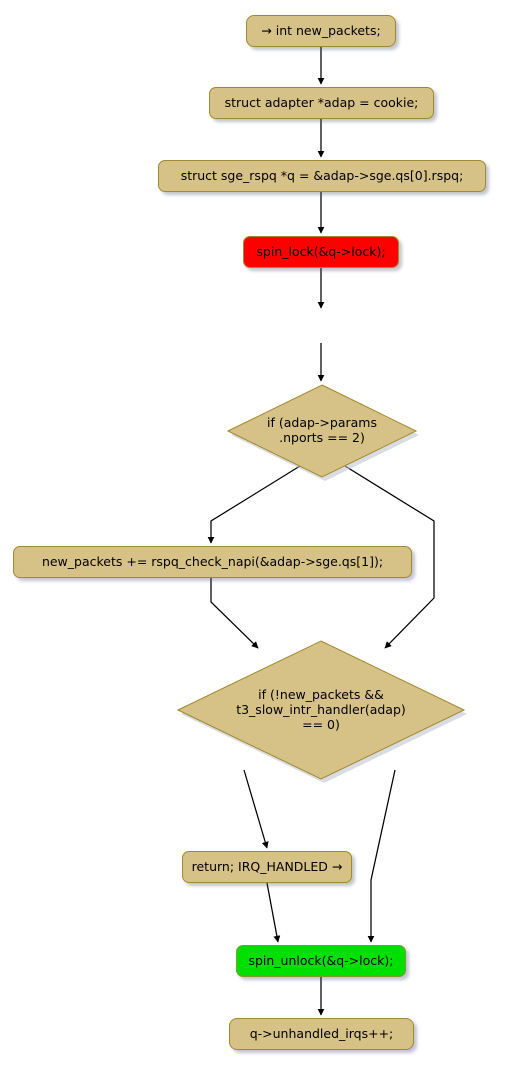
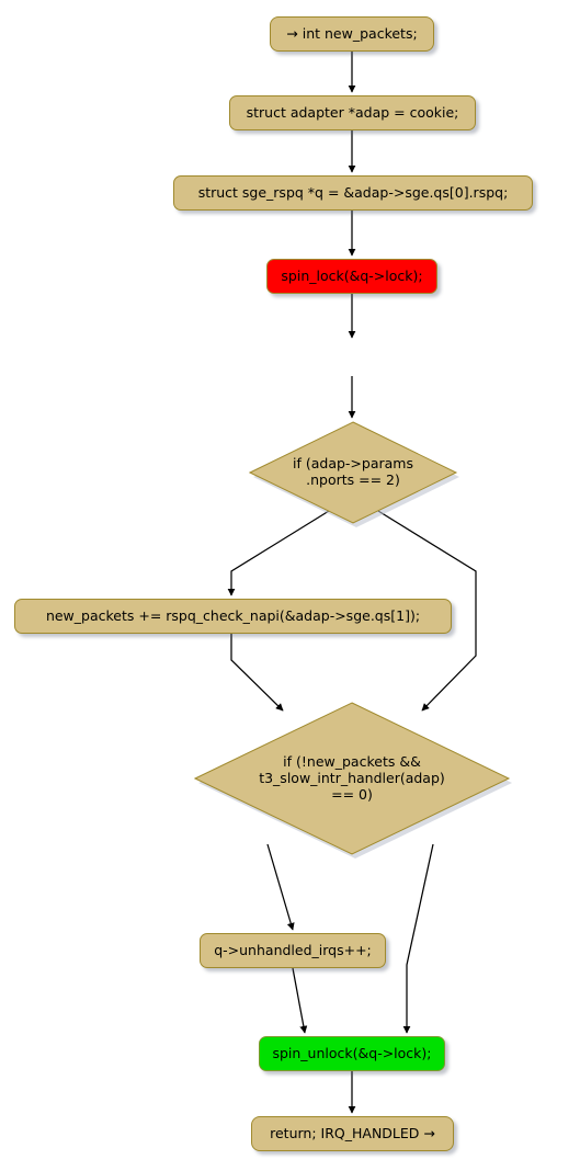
  → int new_packets;
  struct adapter *adap = cookie;
  struct sge_rspq *q = &adap->sge.qs[0].rspq;
  spin_lock(&q->lock);
  if (adap->params
  .nports == 2)
  new_packets += rspq_check_napi(&adap->sge.qs[1]);
  if (!new_packets &&
  t3_slow_intr_handler(adap)
  == 0)
- return; IRQ_HANDLED →
+ q->unhandled_irqs++;
  spin_unlock(&q->lock);
- q->unhandled_irqs++;
+ return; IRQ_HANDLED →
